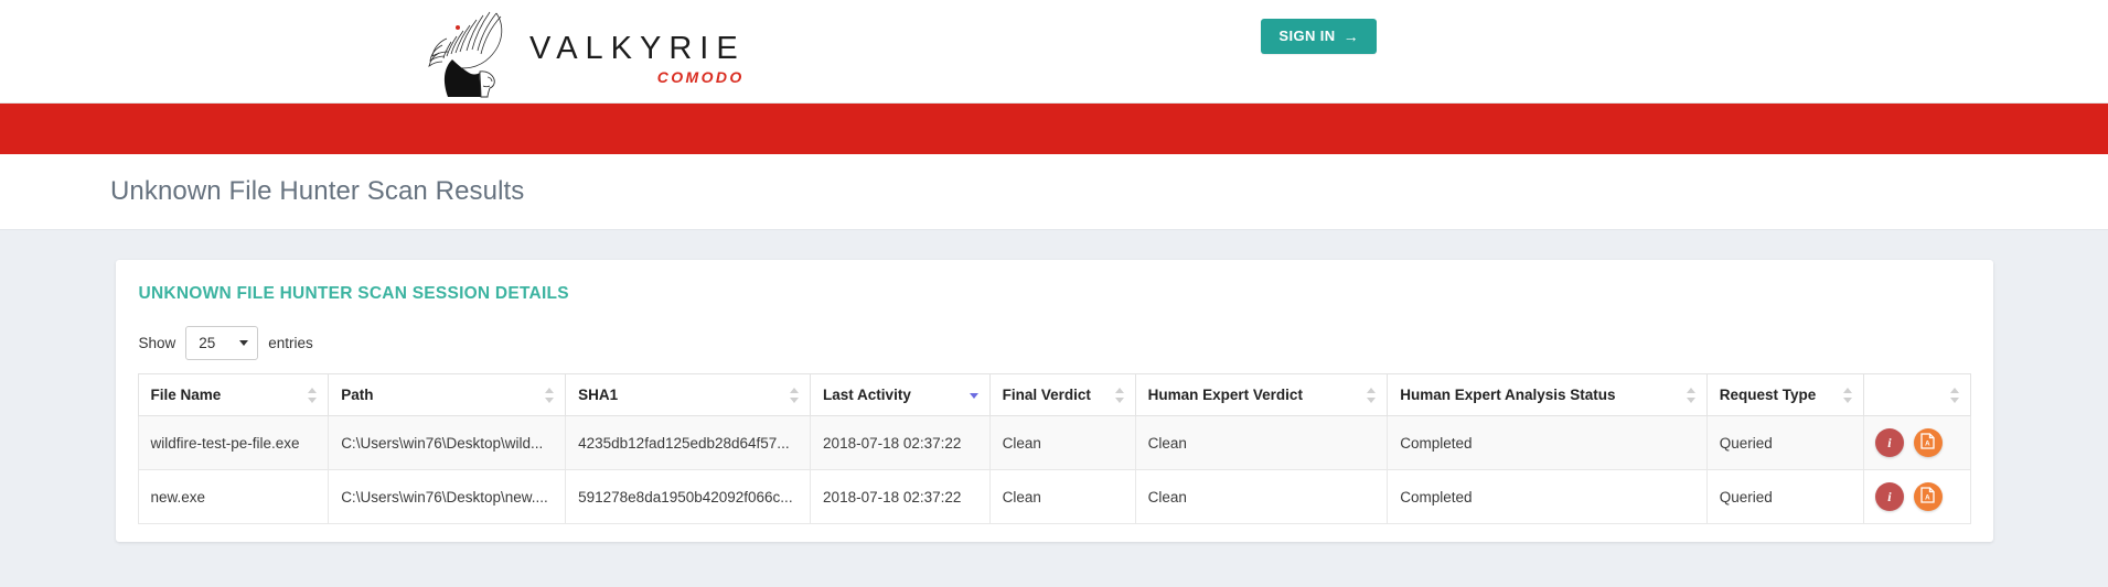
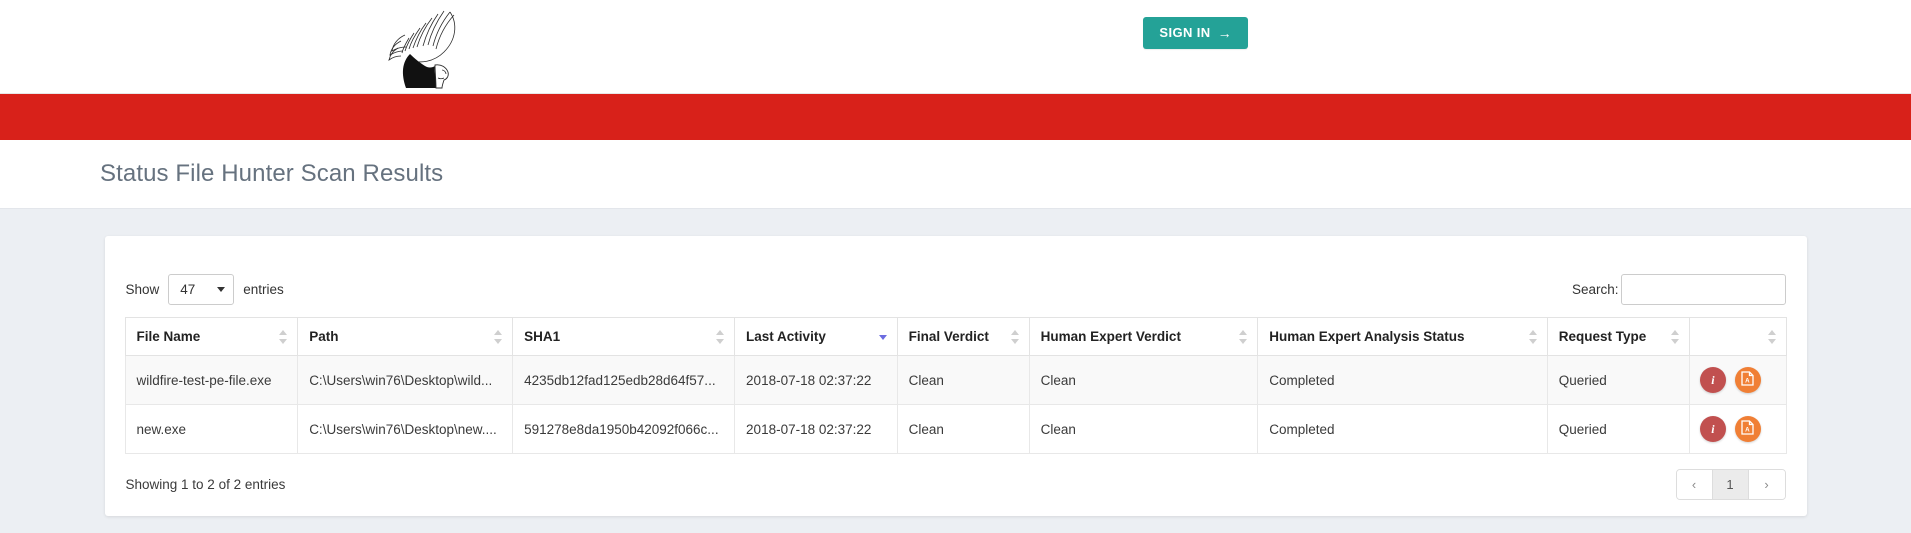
- VALKYRIE
- COMODO
  SIGN IN
  →
- Unknown File Hunter Scan Results
+ Status File Hunter Scan Results
- UNKNOWN FILE HUNTER SCAN SESSION DETAILS
  Show
- 25
+ 47
  entries
+ Search:
  File Name	Path	SHA1	Last Activity	Final Verdict	Human Expert Verdict	Human Expert Analysis Status	Request Type
  wildfire-test-pe-file.exe	C:\Users\win76\Desktop\wild...	4235db12fad125edb28d64f57...	2018-07-18 02:37:22	Clean	Clean	Completed	Queried	i
  new.exe	C:\Users\win76\Desktop\new....	591278e8da1950b42092f066c...	2018-07-18 02:37:22	Clean	Clean	Completed	Queried	i
+ Showing 1 to 2 of 2 entries
+ ‹
+ 1
+ ›
